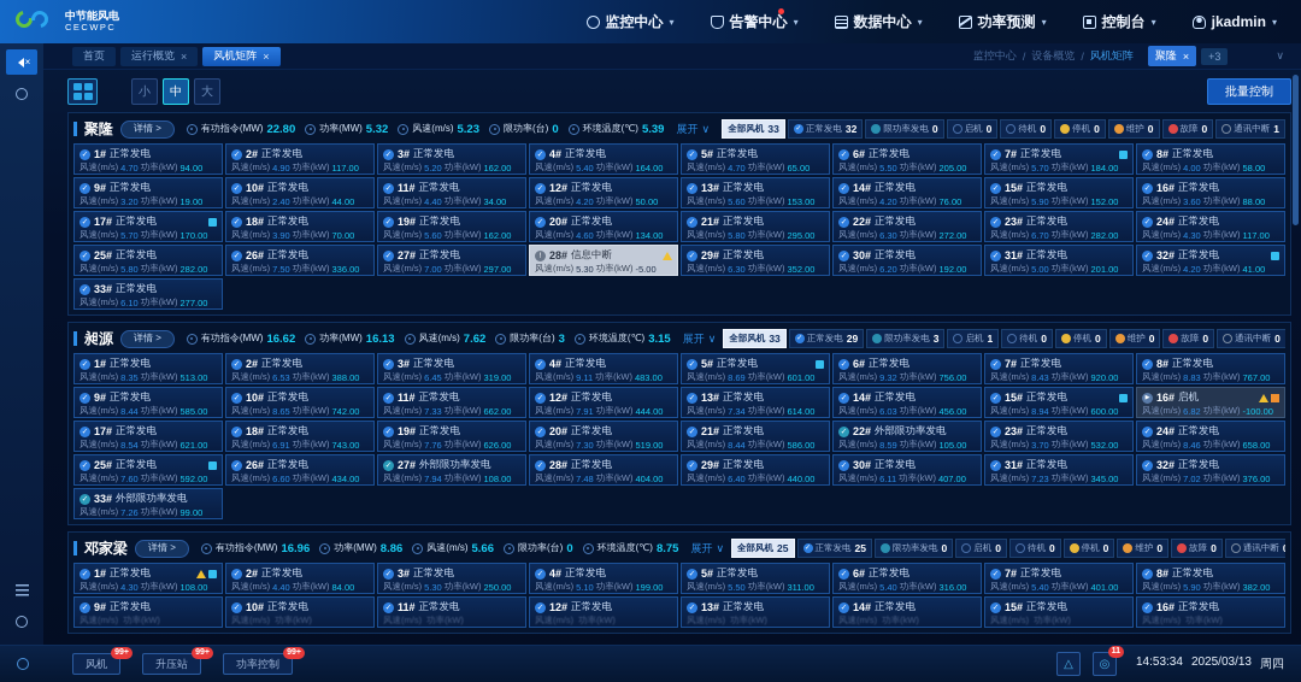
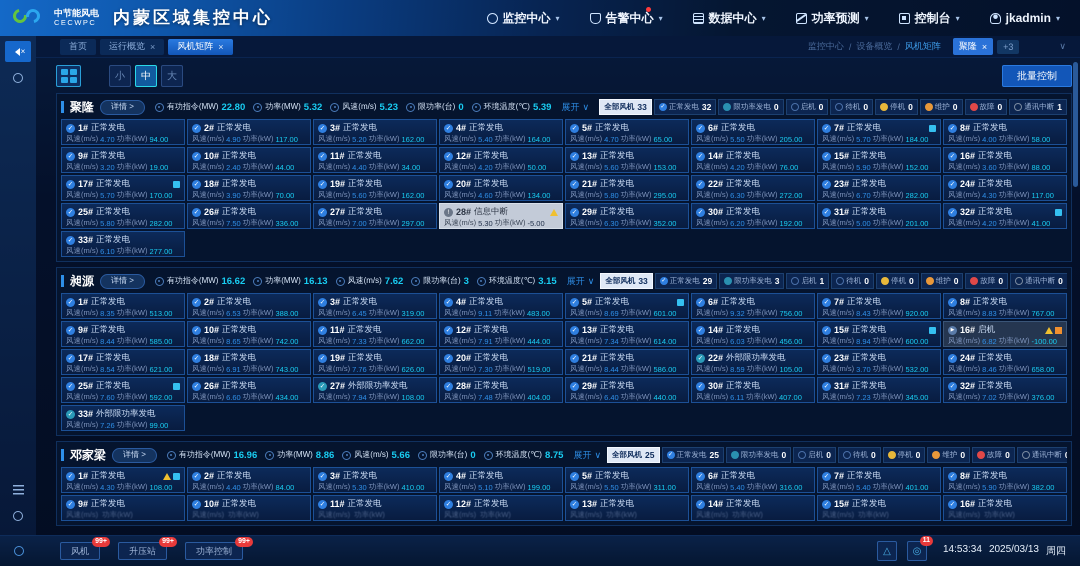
  中节能风电
  CECWPC
+ 内蒙区域集控中心
  监控中心
  ▾
  告警中心
  ▾
  数据中心
  ▾
  功率预测
  ▾
  控制台
  ▾
  jkadmin
  ▾
  首页
  运行概览
  ×
  风机矩阵
  ×
  监控中心
  /
  设备概览
  /
  风机矩阵
  聚隆
  ×
  +3
  ∨
  ×
  小
  中
  大
  批量控制
  聚隆
  详情 >
  有功指令(MW)
  22.80
  功率(MW)
  5.32
  风速(m/s)
  5.23
  限功率(台)
  0
  环境温度(℃)
  5.39
  展开
  ∨
  全部风机
  33
  正常发电
  32
  限功率发电
  0
  启机
  0
  待机
  0
  停机
  0
  维护
  0
  故障
  0
  通讯中断
  1
  1#
  正常发电
  风速(m/s)
  4.70
  功率(kW)
  94.00
  2#
  正常发电
  风速(m/s)
  4.90
  功率(kW)
  117.00
  3#
  正常发电
  风速(m/s)
  5.20
  功率(kW)
  162.00
  4#
  正常发电
  风速(m/s)
  5.40
  功率(kW)
  164.00
  5#
  正常发电
  风速(m/s)
  4.70
  功率(kW)
  65.00
  6#
  正常发电
  风速(m/s)
  5.50
  功率(kW)
  205.00
  7#
  正常发电
  风速(m/s)
  5.70
  功率(kW)
  184.00
  8#
  正常发电
  风速(m/s)
  4.00
  功率(kW)
  58.00
  9#
  正常发电
  风速(m/s)
  3.20
  功率(kW)
  19.00
  10#
  正常发电
  风速(m/s)
  2.40
  功率(kW)
  44.00
  11#
  正常发电
  风速(m/s)
  4.40
  功率(kW)
  34.00
  12#
  正常发电
  风速(m/s)
  4.20
  功率(kW)
  50.00
  13#
  正常发电
  风速(m/s)
  5.60
  功率(kW)
  153.00
  14#
  正常发电
  风速(m/s)
  4.20
  功率(kW)
  76.00
  15#
  正常发电
  风速(m/s)
  5.90
  功率(kW)
  152.00
  16#
  正常发电
  风速(m/s)
  3.60
  功率(kW)
  88.00
  17#
  正常发电
  风速(m/s)
  5.70
  功率(kW)
  170.00
  18#
  正常发电
  风速(m/s)
  3.90
  功率(kW)
  70.00
  19#
  正常发电
  风速(m/s)
  5.60
  功率(kW)
  162.00
  20#
  正常发电
  风速(m/s)
  4.60
  功率(kW)
  134.00
  21#
  正常发电
  风速(m/s)
  5.80
  功率(kW)
  295.00
  22#
  正常发电
  风速(m/s)
  6.30
  功率(kW)
  272.00
  23#
  正常发电
  风速(m/s)
  6.70
  功率(kW)
  282.00
  24#
  正常发电
  风速(m/s)
  4.30
  功率(kW)
  117.00
  25#
  正常发电
  风速(m/s)
  5.80
  功率(kW)
  282.00
  26#
  正常发电
  风速(m/s)
  7.50
  功率(kW)
  336.00
  27#
  正常发电
  风速(m/s)
  7.00
  功率(kW)
  297.00
  28#
  信息中断
  风速(m/s)
  5.30
  功率(kW)
  -5.00
  29#
  正常发电
  风速(m/s)
  6.30
  功率(kW)
  352.00
  30#
  正常发电
  风速(m/s)
  6.20
  功率(kW)
  192.00
  31#
  正常发电
  风速(m/s)
  5.00
  功率(kW)
  201.00
  32#
  正常发电
  风速(m/s)
  4.20
  功率(kW)
  41.00
  33#
  正常发电
  风速(m/s)
  6.10
  功率(kW)
  277.00
  昶源
  详情 >
  有功指令(MW)
  16.62
  功率(MW)
  16.13
  风速(m/s)
  7.62
  限功率(台)
  3
  环境温度(℃)
  3.15
  展开
  ∨
  全部风机
  33
  正常发电
  29
  限功率发电
  3
  启机
  1
  待机
  0
  停机
  0
  维护
  0
  故障
  0
  通讯中断
  0
  1#
  正常发电
  风速(m/s)
  8.35
  功率(kW)
  513.00
  2#
  正常发电
  风速(m/s)
  6.53
  功率(kW)
  388.00
  3#
  正常发电
  风速(m/s)
  6.45
  功率(kW)
  319.00
  4#
  正常发电
  风速(m/s)
  9.11
  功率(kW)
  483.00
  5#
  正常发电
  风速(m/s)
  8.69
  功率(kW)
  601.00
  6#
  正常发电
  风速(m/s)
  9.32
  功率(kW)
  756.00
  7#
  正常发电
  风速(m/s)
  8.43
  功率(kW)
  920.00
  8#
  正常发电
  风速(m/s)
  8.83
  功率(kW)
  767.00
  9#
  正常发电
  风速(m/s)
  8.44
  功率(kW)
  585.00
  10#
  正常发电
  风速(m/s)
  8.65
  功率(kW)
  742.00
  11#
  正常发电
  风速(m/s)
  7.33
  功率(kW)
  662.00
  12#
  正常发电
  风速(m/s)
  7.91
  功率(kW)
  444.00
  13#
  正常发电
  风速(m/s)
  7.34
  功率(kW)
  614.00
  14#
  正常发电
  风速(m/s)
  6.03
  功率(kW)
  456.00
  15#
  正常发电
  风速(m/s)
  8.94
  功率(kW)
  600.00
  16#
  启机
  风速(m/s)
  6.82
  功率(kW)
  -100.00
  17#
  正常发电
  风速(m/s)
  8.54
  功率(kW)
  621.00
  18#
  正常发电
  风速(m/s)
  6.91
  功率(kW)
  743.00
  19#
  正常发电
  风速(m/s)
  7.76
  功率(kW)
  626.00
  20#
  正常发电
  风速(m/s)
  7.30
  功率(kW)
  519.00
  21#
  正常发电
  风速(m/s)
  8.44
  功率(kW)
  586.00
  22#
  外部限功率发电
  风速(m/s)
  8.59
  功率(kW)
  105.00
  23#
  正常发电
  风速(m/s)
  3.70
  功率(kW)
  532.00
  24#
  正常发电
  风速(m/s)
  8.46
  功率(kW)
  658.00
  25#
  正常发电
  风速(m/s)
  7.60
  功率(kW)
  592.00
  26#
  正常发电
  风速(m/s)
  6.60
  功率(kW)
  434.00
  27#
  外部限功率发电
  风速(m/s)
  7.94
  功率(kW)
  108.00
  28#
  正常发电
  风速(m/s)
  7.48
  功率(kW)
  404.00
  29#
  正常发电
  风速(m/s)
  6.40
  功率(kW)
  440.00
  30#
  正常发电
  风速(m/s)
  6.11
  功率(kW)
  407.00
  31#
  正常发电
  风速(m/s)
  7.23
  功率(kW)
  345.00
  32#
  正常发电
  风速(m/s)
  7.02
  功率(kW)
  376.00
  33#
  外部限功率发电
  风速(m/s)
  7.26
  功率(kW)
  99.00
  邓家梁
  详情 >
  有功指令(MW)
  16.96
  功率(MW)
  8.86
  风速(m/s)
  5.66
  限功率(台)
  0
  环境温度(℃)
  8.75
  展开
  ∨
  全部风机
  25
  正常发电
  25
  限功率发电
  0
  启机
  0
  待机
  0
  停机
  0
  维护
  0
  故障
  0
  通讯中断
  1#
  正常发电
  风速(m/s)
  4.30
  功率(kW)
  108.00
  2#
  正常发电
  风速(m/s)
  4.40
  功率(kW)
  84.00
  3#
  正常发电
  风速(m/s)
  5.30
  功率(kW)
- 250.00
+ 410.00
  4#
  正常发电
  风速(m/s)
  5.10
  功率(kW)
  199.00
  5#
  正常发电
  风速(m/s)
  5.50
  功率(kW)
  311.00
  6#
  正常发电
  风速(m/s)
  5.40
  功率(kW)
  316.00
  7#
  正常发电
  风速(m/s)
  5.40
  功率(kW)
  401.00
  8#
  正常发电
  风速(m/s)
  5.90
  功率(kW)
  382.00
  9#
  正常发电
  风速(m/s)
  功率(kW)
  10#
  正常发电
  风速(m/s)
  功率(kW)
  11#
  正常发电
  风速(m/s)
  功率(kW)
  12#
  正常发电
  风速(m/s)
  功率(kW)
  13#
  正常发电
  风速(m/s)
  功率(kW)
  14#
  正常发电
  风速(m/s)
  功率(kW)
  15#
  正常发电
  风速(m/s)
  功率(kW)
  16#
  正常发电
  风速(m/s)
  功率(kW)
  风机
  升压站
  功率控制
  △
  ◎
  14:53:34
  2025/03/13
  周四
